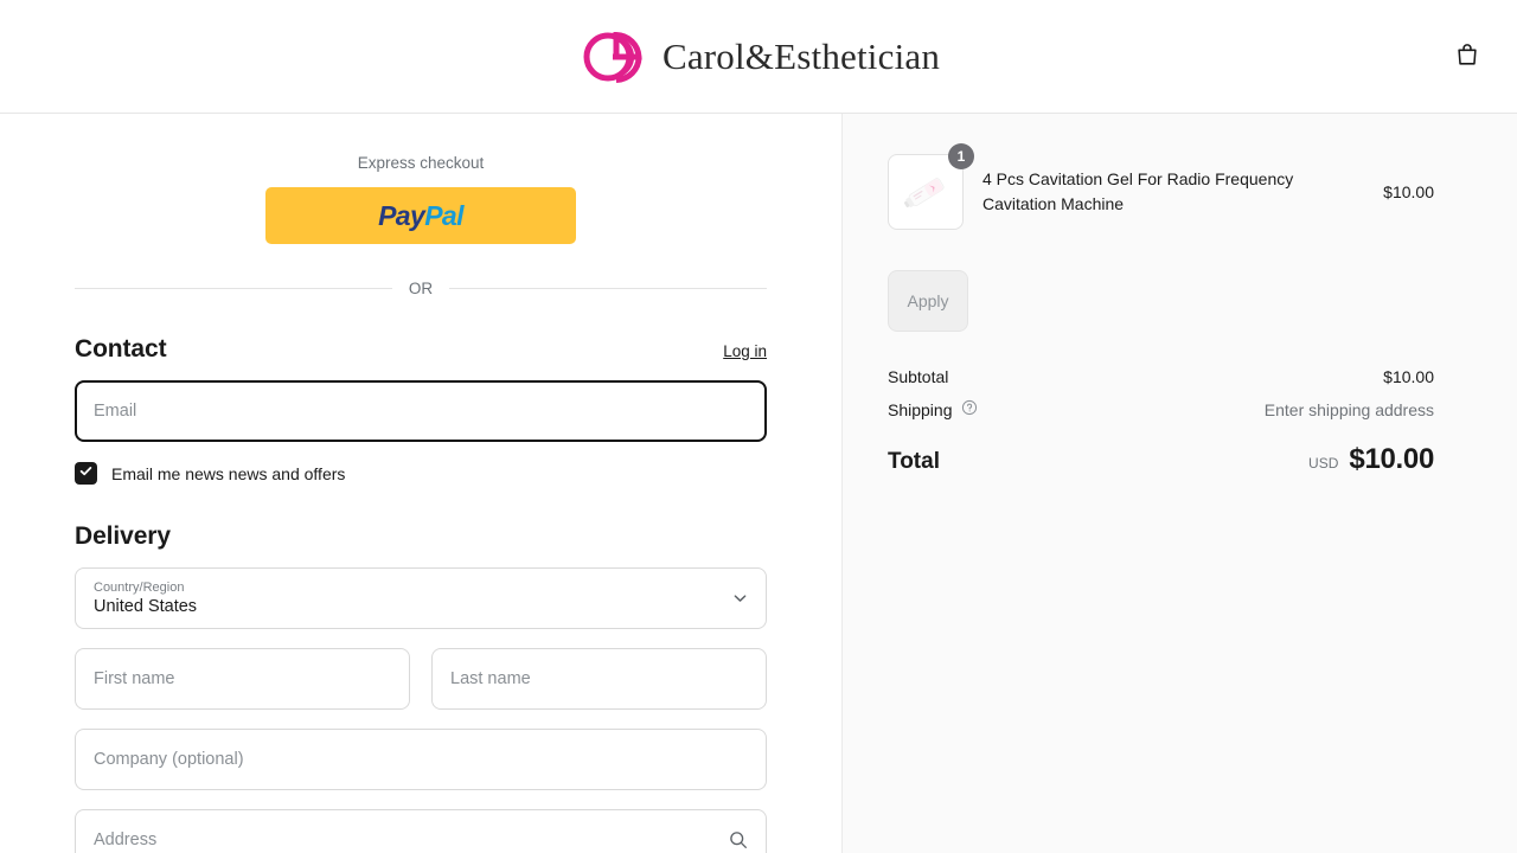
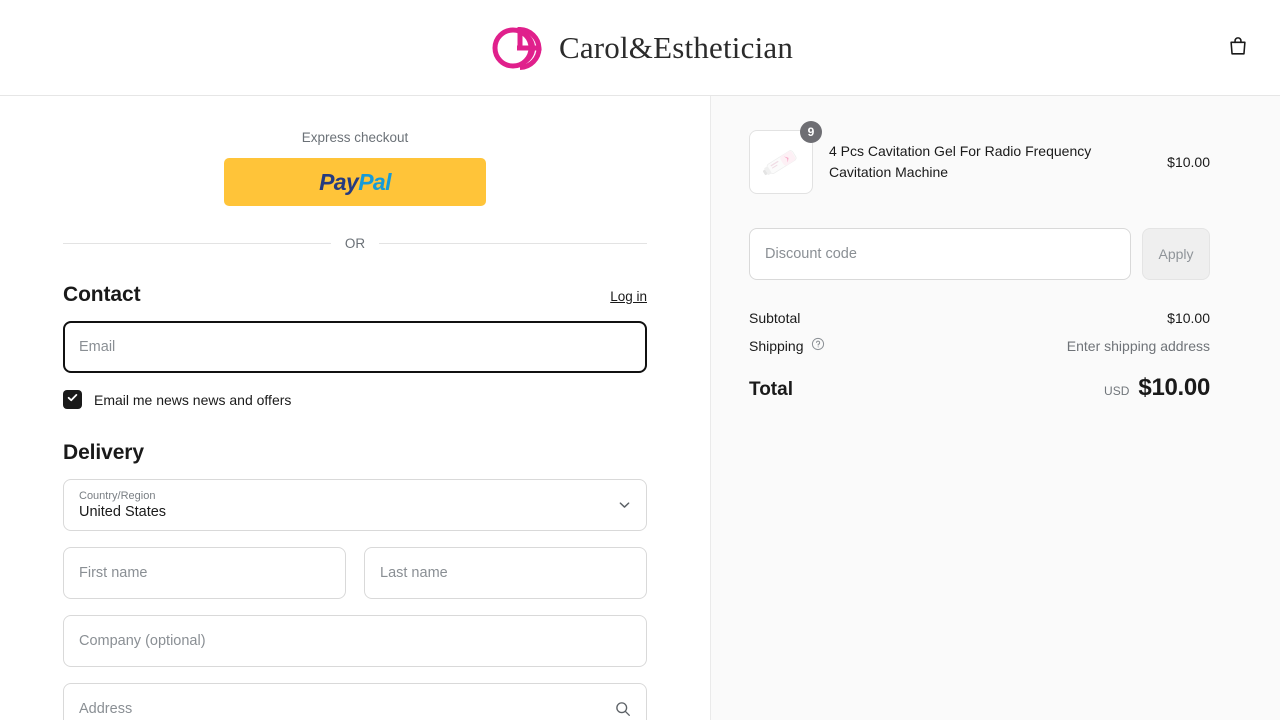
  Carol&Esthetician
  Express checkout
  PayPal
  OR
  Contact
  Log in
  Email
  Email me news news and offers
  Delivery
  Country/Region
  United States
  First name
  Last name
  Company (optional)
  Address
- 1
+ 9
  4 Pcs Cavitation Gel For Radio Frequency Cavitation Machine
  $10.00
+ Discount code
  Apply
  Subtotal
  $10.00
  Shipping
  Enter shipping address
  Total
  USD
  $10.00
